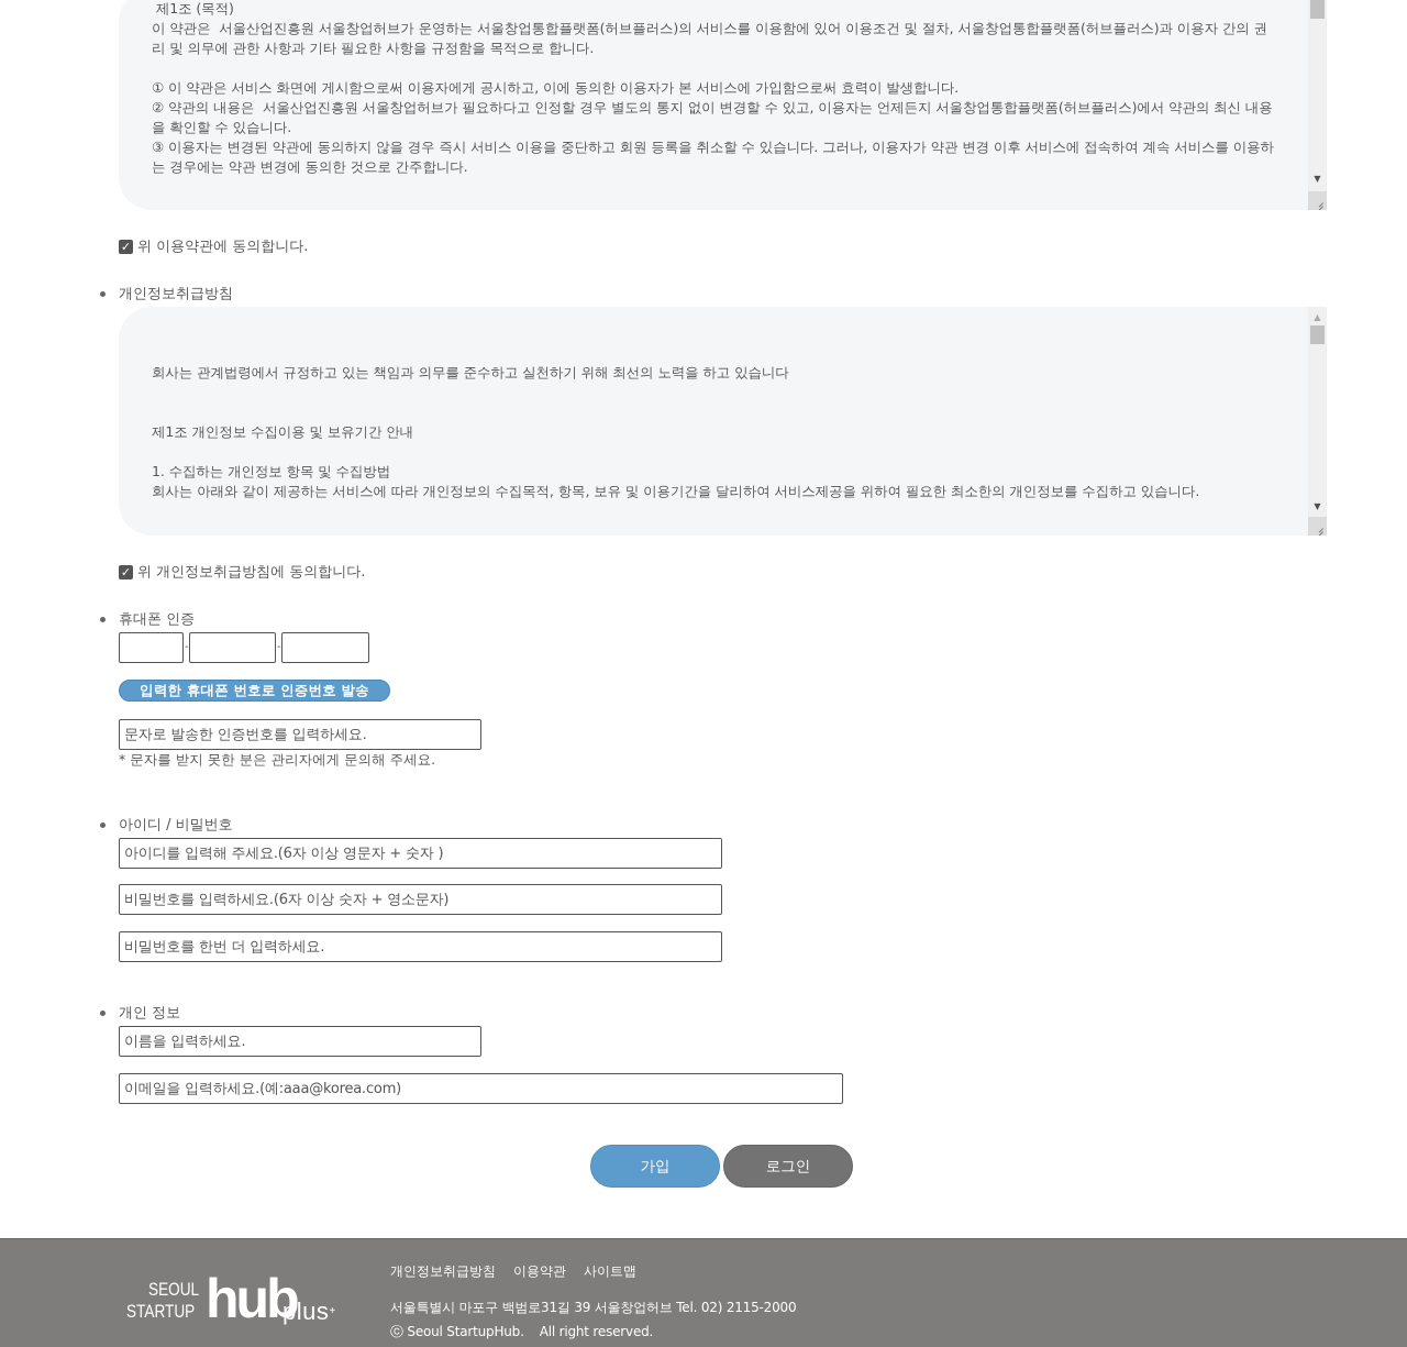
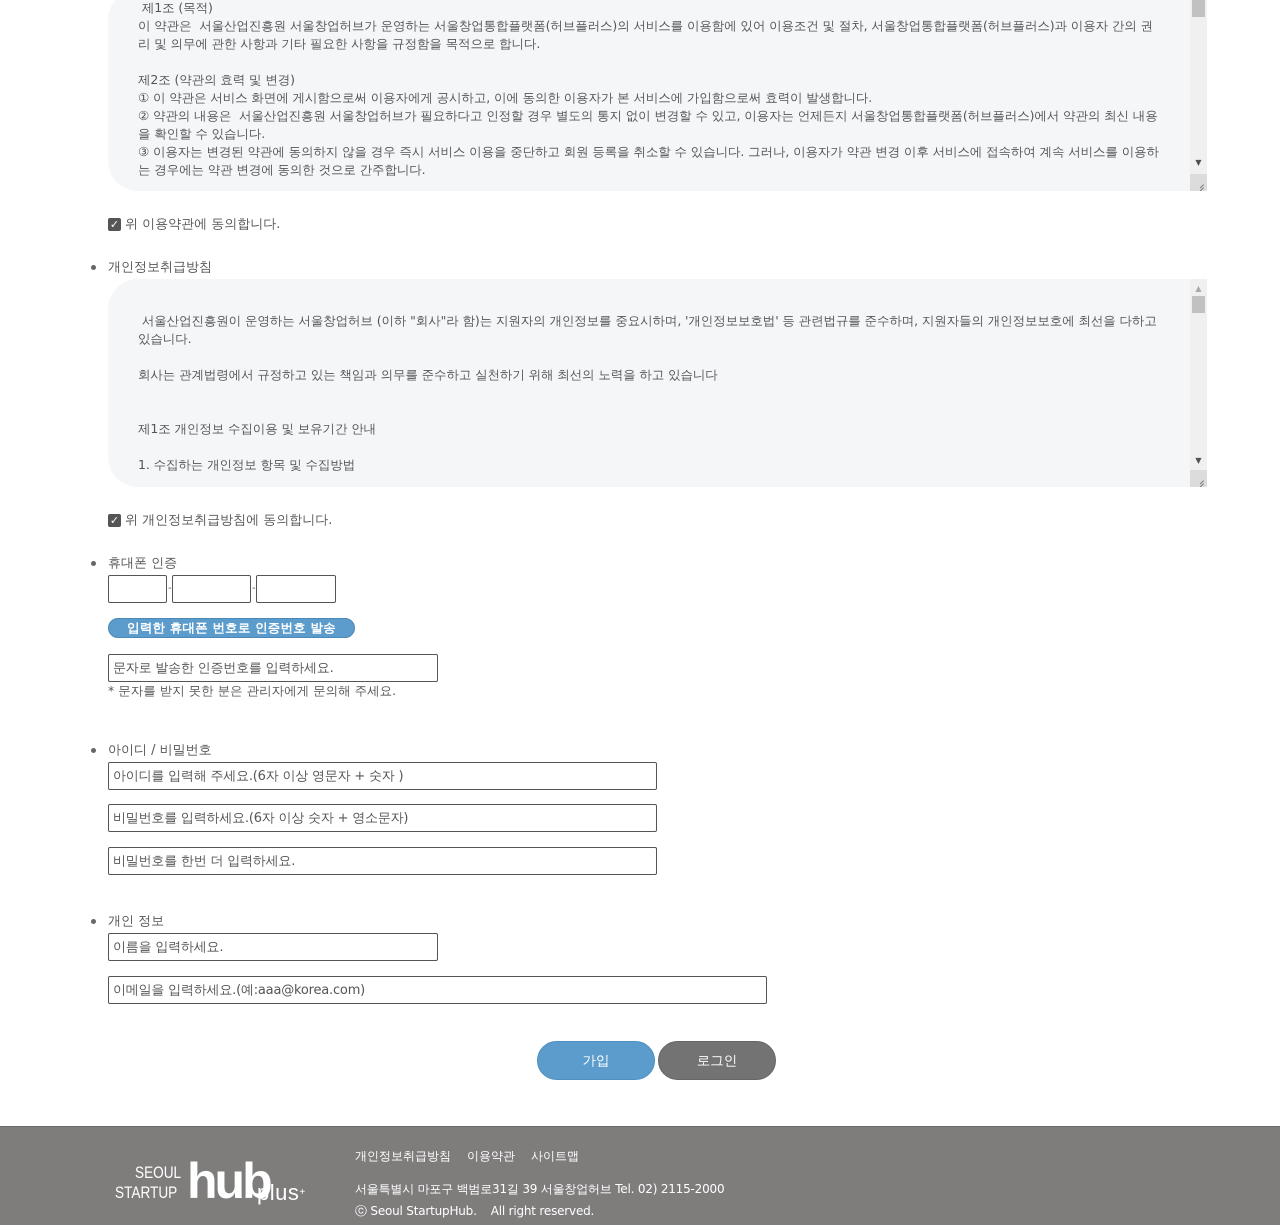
  제1조 (목적)
  이 약관은 서울산업진흥원 서울창업허브가 운영하는 서울창업통합플랫폼(허브플러스)의 서비스를 이용함에 있어 이용조건 및 절차, 서울창업통합플랫폼(허브플러스)과 이용자 간의 권리 및 의무에 관한 사항과 기타 필요한 사항을 규정함을 목적으로 합니다.
+ 제2조 (약관의 효력 및 변경)
  ① 이 약관은 서비스 화면에 게시함으로써 이용자에게 공시하고, 이에 동의한 이용자가 본 서비스에 가입함으로써 효력이 발생합니다.
  ② 약관의 내용은 서울산업진흥원 서울창업허브가 필요하다고 인정할 경우 별도의 통지 없이 변경할 수 있고, 이용자는 언제든지 서울창업통합플랫폼(허브플러스)에서 약관의 최신 내용을 확인할 수 있습니다.
  ③ 이용자는 변경된 약관에 동의하지 않을 경우 즉시 서비스 이용을 중단하고 회원 등록을 취소할 수 있습니다. 그러나, 이용자가 약관 변경 이후 서비스에 접속하여 계속 서비스를 이용하는 경우에는 약관 변경에 동의한 것으로 간주합니다.
  ▼
  ✓
  위 이용약관에 동의합니다.
  개인정보취급방침
+ 서울산업진흥원이 운영하는 서울창업허브 (이하 "회사"라 함)는 지원자의 개인정보를 중요시하며, '개인정보보호법' 등 관련법규를 준수하며, 지원자들의 개인정보보호에 최선을 다하고 있습니다.
  회사는 관계법령에서 규정하고 있는 책임과 의무를 준수하고 실천하기 위해 최선의 노력을 하고 있습니다
  제1조 개인정보 수집이용 및 보유기간 안내
  1. 수집하는 개인정보 항목 및 수집방법
- 회사는 아래와 같이 제공하는 서비스에 따라 개인정보의 수집목적, 항목, 보유 및 이용기간을 달리하여 서비스제공을 위하여 필요한 최소한의 개인정보를 수집하고 있습니다.
  ▲
  ▼
  ✓
  위 개인정보취급방침에 동의합니다.
  휴대폰 인증
  -
  -
  입력한 휴대폰 번호로 인증번호 발송
  문자로 발송한 인증번호를 입력하세요.
  * 문자를 받지 못한 분은 관리자에게 문의해 주세요.
  아이디 / 비밀번호
  아이디를 입력해 주세요.(6자 이상 영문자 + 숫자 )
  비밀번호를 입력하세요.(6자 이상 숫자 + 영소문자)
  비밀번호를 한번 더 입력하세요.
  개인 정보
  이름을 입력하세요.
  이메일을 입력하세요.(예:aaa@korea.com)
  가입
  로그인
  SEOUL
  STARTUP
  hub
  plus+
  개인정보취급방침
  이용약관
  사이트맵
  서울특별시 마포구 백범로31길 39 서울창업허브 Tel. 02) 2115-2000
  ⓒ Seoul StartupHub. All right reserved.
